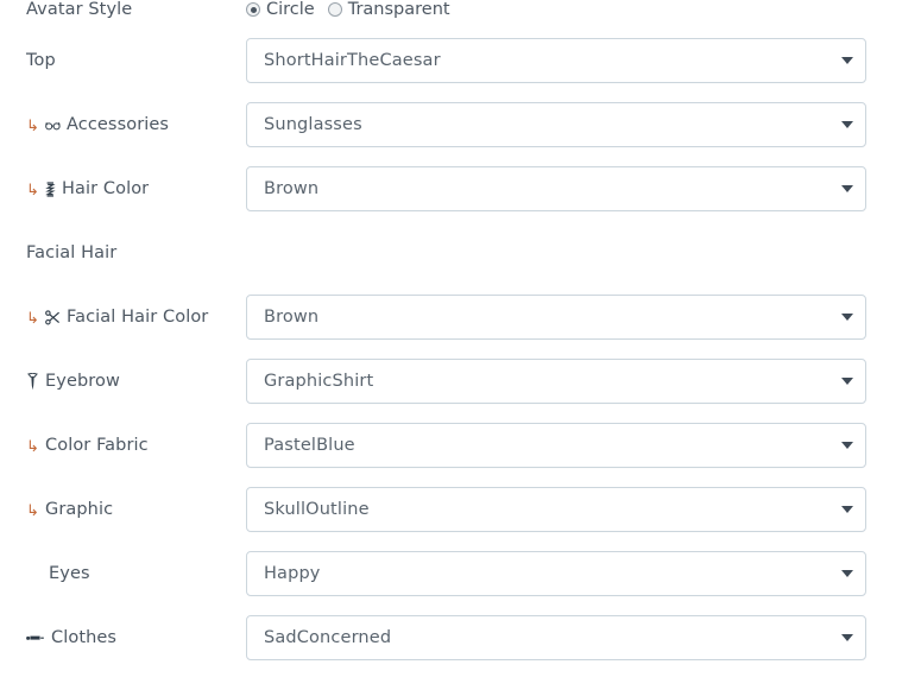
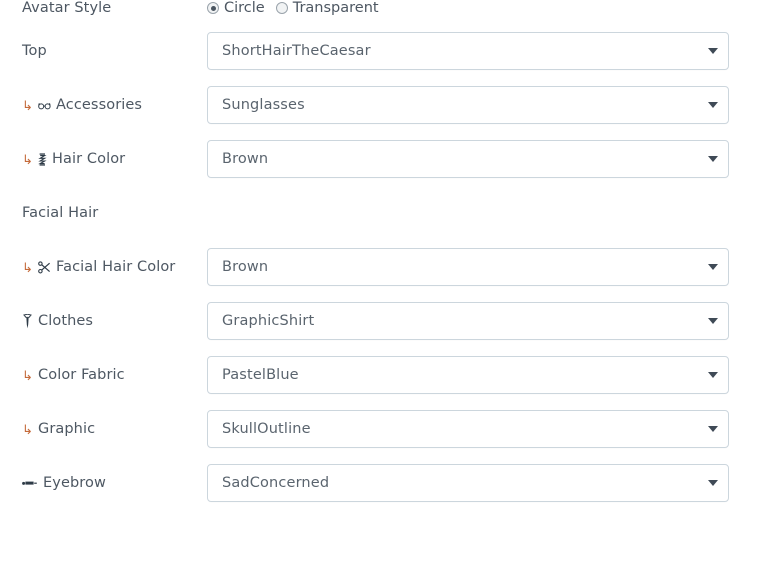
  Avatar Style
  Circle
  Transparent
  Top
  ShortHairTheCaesar
  ↳
  Accessories
  Sunglasses
  ↳
  Hair Color
  Brown
  Facial Hair
  ↳
  Facial Hair Color
  Brown
- Eyebrow
+ Clothes
  GraphicShirt
  ↳
  Color Fabric
  PastelBlue
  ↳
  Graphic
  SkullOutline
- Eyes
- Happy
- Clothes
+ Eyebrow
  SadConcerned
